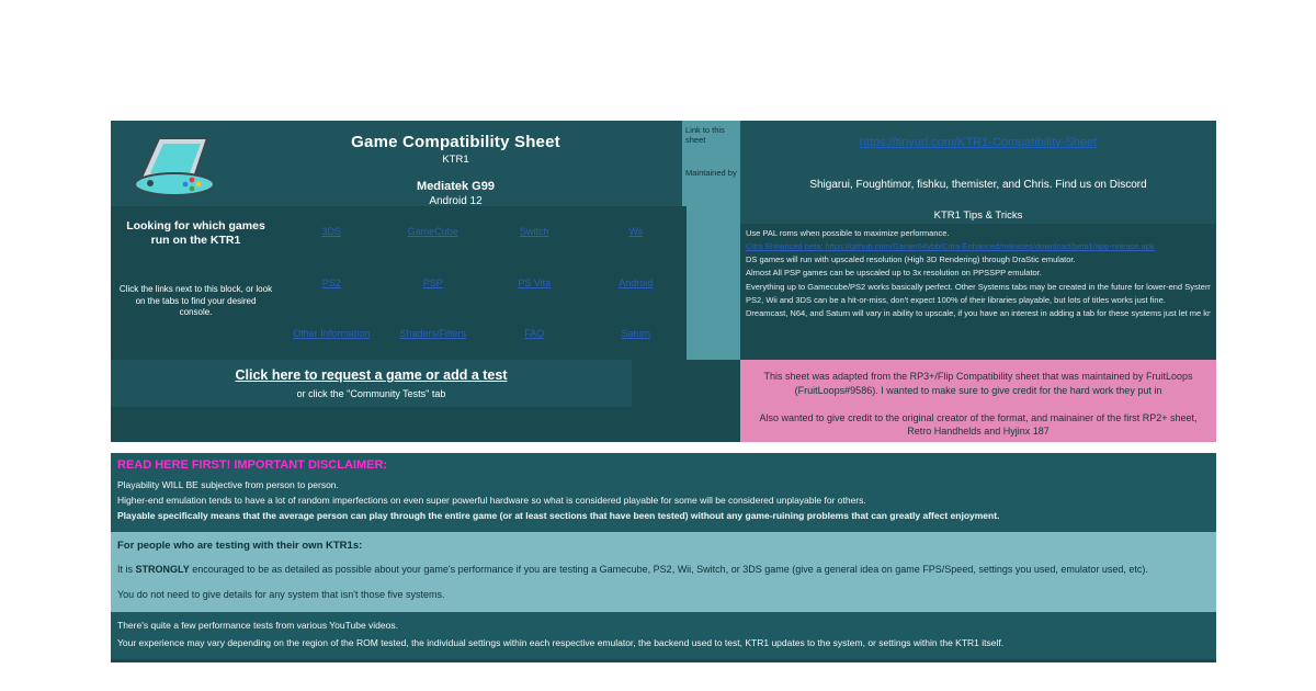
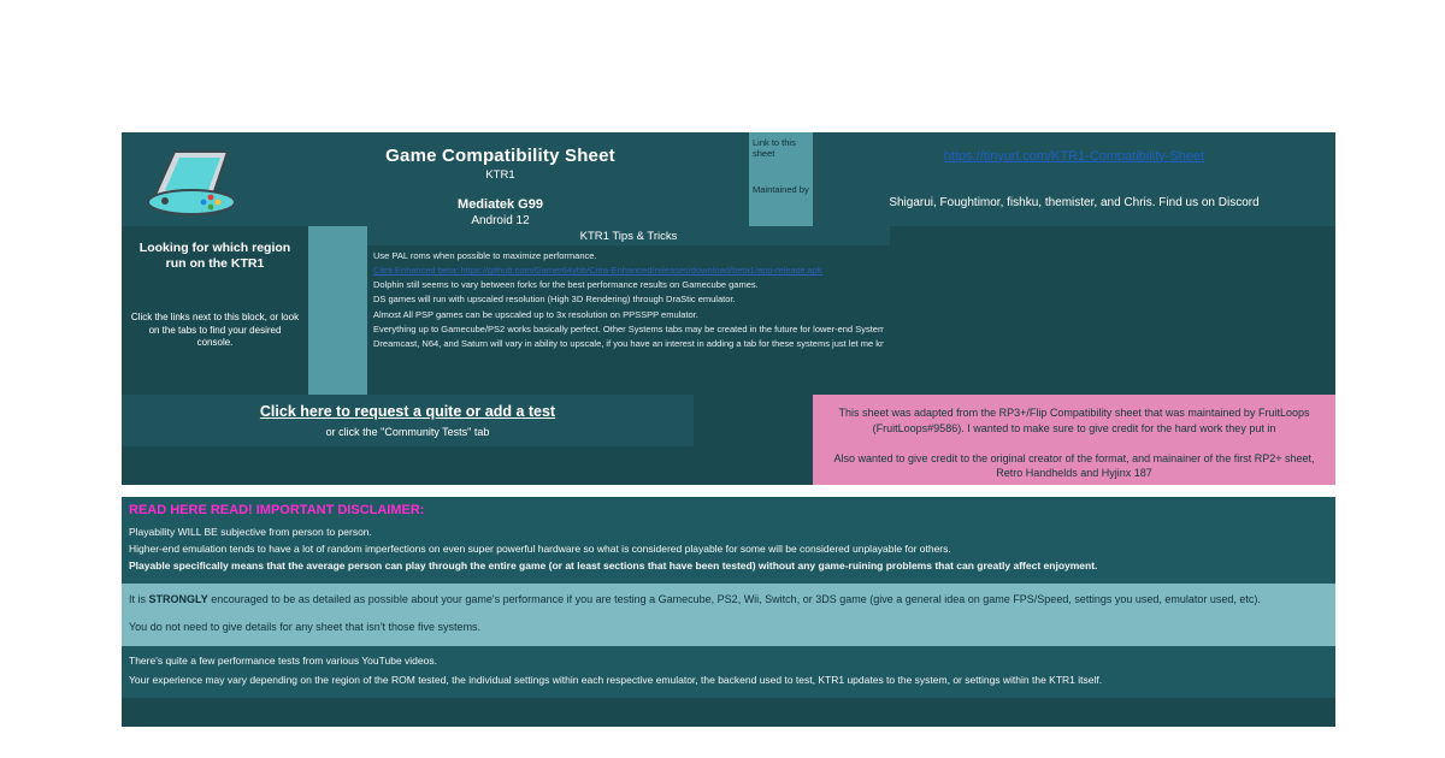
  Game Compatibility Sheet
  KTR1
  Mediatek G99
  Android 12
  Link to this sheet
  Maintained by
  https://tinyurl.com/KTR1-Compatibility-Sheet
  Shigarui, Foughtimor, fishku, themister, and Chris. Find us on Discord
- Looking for which games run on the KTR1
+ Looking for which region run on the KTR1
  Click the links next to this block, or look on the tabs to find your desired console.
- 3DS
- GameCube
- Switch
- Wii
- PS2
- PSP
- PS Vita
- Android
- Other Information
- Shaders/Filters
- FAQ
- Saturn
  KTR1 Tips & Tricks
  Use PAL roms when possible to maximize performance.
  Citra Enhanced beta: https://github.com/Gamer64ybb/Citra-Enhanced/releases/download/beta1/app-release.apk
+ Dolphin still seems to vary between forks for the best performance results on Gamecube games.
  DS games will run with upscaled resolution (High 3D Rendering) through DraStic emulator.
  Almost All PSP games can be upscaled up to 3x resolution on PPSSPP emulator.
  Everything up to Gamecube/PS2 works basically perfect. Other Systems tabs may be created in the future for lower-end System
- PS2, Wii and 3DS can be a hit-or-miss, don't expect 100% of their libraries playable, but lots of titles works just fine.
  Dreamcast, N64, and Saturn will vary in ability to upscale, if you have an interest in adding a tab for these systems just let me kn
- Click here to request a game or add a test
+ Click here to request a quite or add a test
  or click the "Community Tests" tab
  This sheet was adapted from the RP3+/Flip Compatibility sheet that was maintained by FruitLoops (FruitLoops#9586). I wanted to make sure to give credit for the hard work they put in
  Also wanted to give credit to the original creator of the format, and mainainer of the first RP2+ sheet, Retro Handhelds and Hyjinx 187
- READ HERE FIRST! IMPORTANT DISCLAIMER:
+ READ HERE READ! IMPORTANT DISCLAIMER:
  Playability WILL BE subjective from person to person.
  Higher-end emulation tends to have a lot of random imperfections on even super powerful hardware so what is considered playable for some will be considered unplayable for others.
  Playable specifically means that the average person can play through the entire game (or at least sections that have been tested) without any game-ruining problems that can greatly affect enjoyment.
- For people who are testing with their own KTR1s:
  It is STRONGLY encouraged to be as detailed as possible about your game's performance if you are testing a Gamecube, PS2, Wii, Switch, or 3DS game (give a general idea on game FPS/Speed, settings you used, emulator used, etc).
- You do not need to give details for any system that isn't those five systems.
+ You do not need to give details for any sheet that isn't those five systems.
  There's quite a few performance tests from various YouTube videos.
  Your experience may vary depending on the region of the ROM tested, the individual settings within each respective emulator, the backend used to test, KTR1 updates to the system, or settings within the KTR1 itself.
